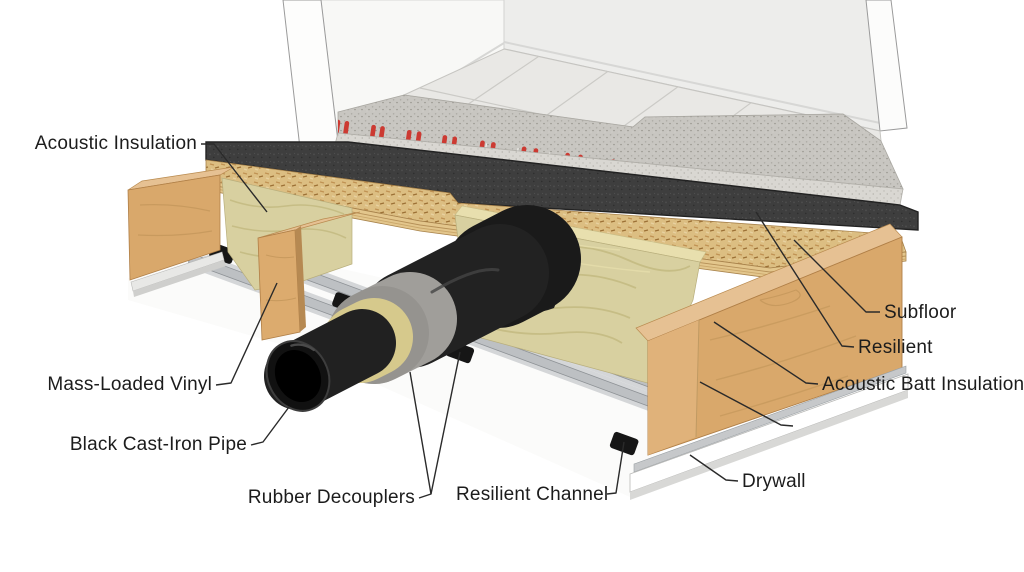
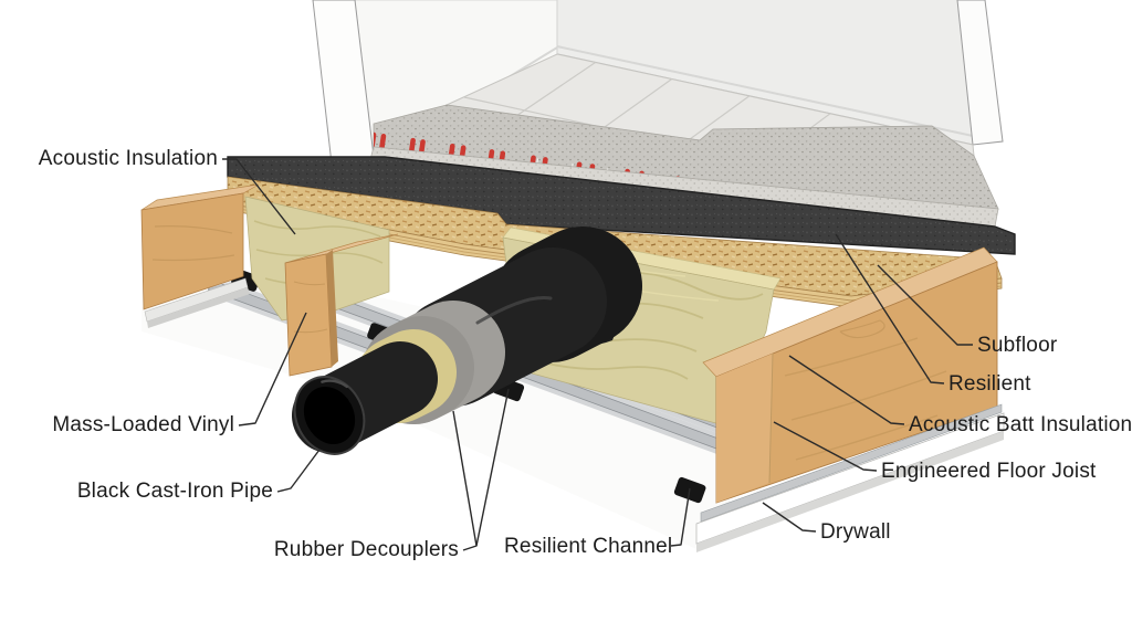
  Acoustic Insulation
  Mass-Loaded Vinyl
  Black Cast-Iron Pipe
  Rubber Decouplers
  Resilient Channel
  Subfloor
  Resilient
  Acoustic Batt Insulation
+ Engineered Floor Joist
  Drywall
